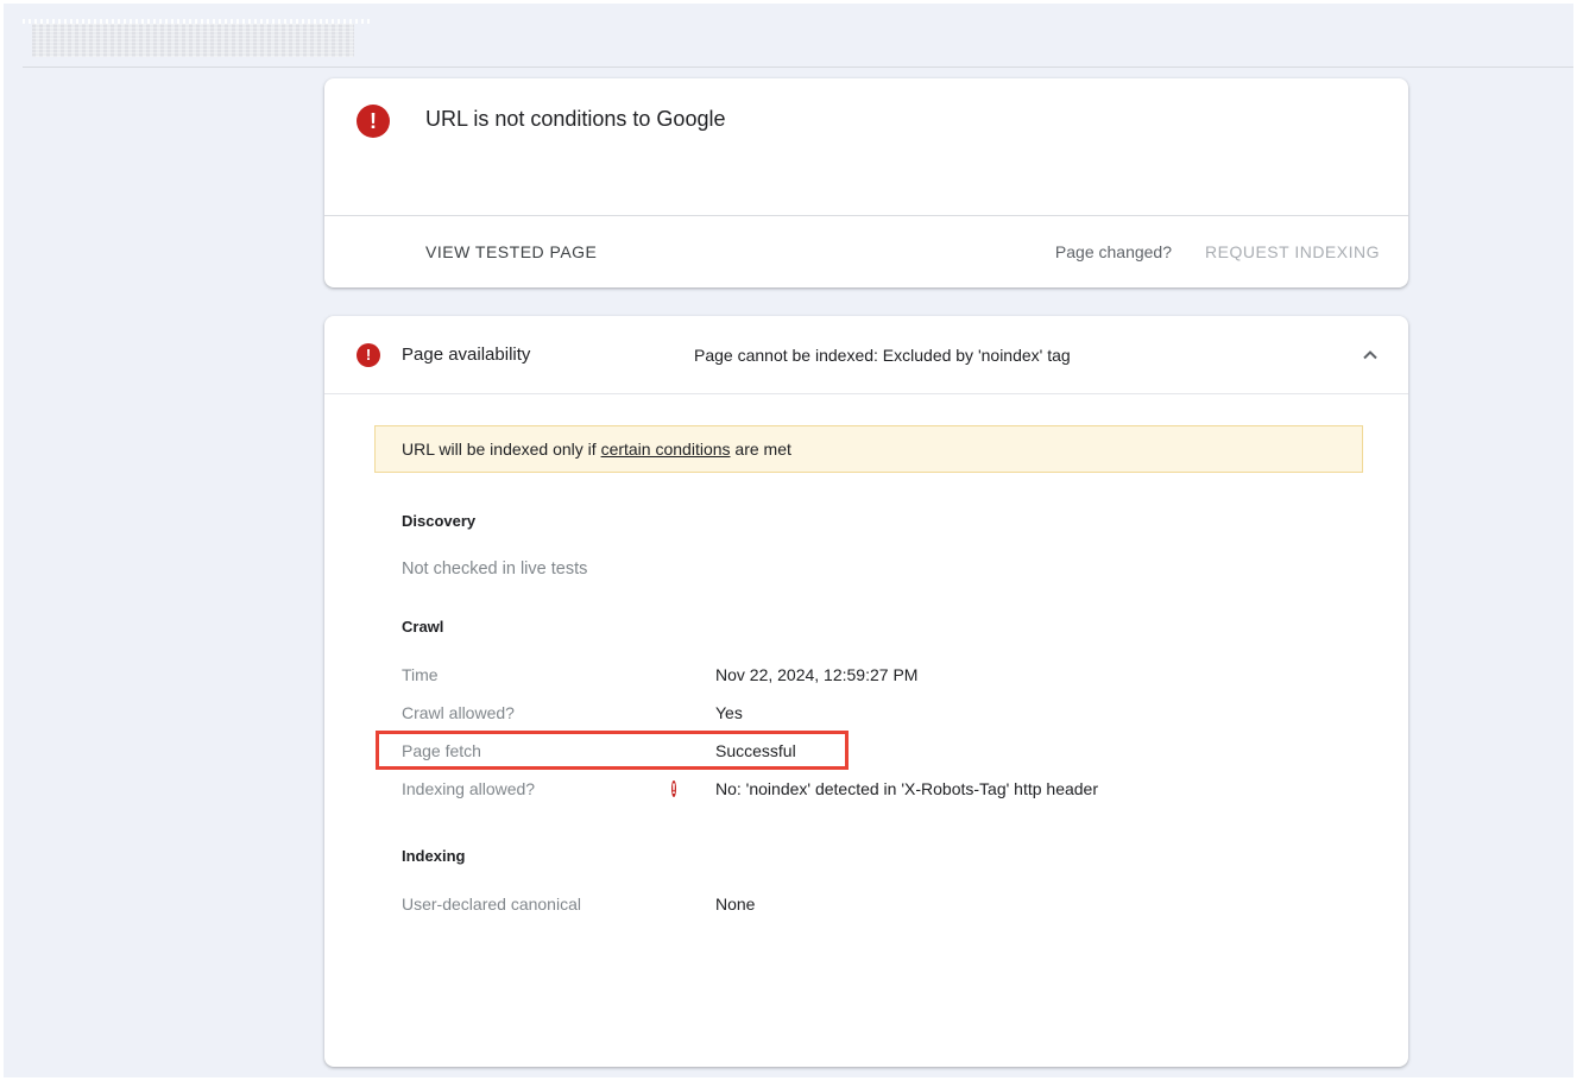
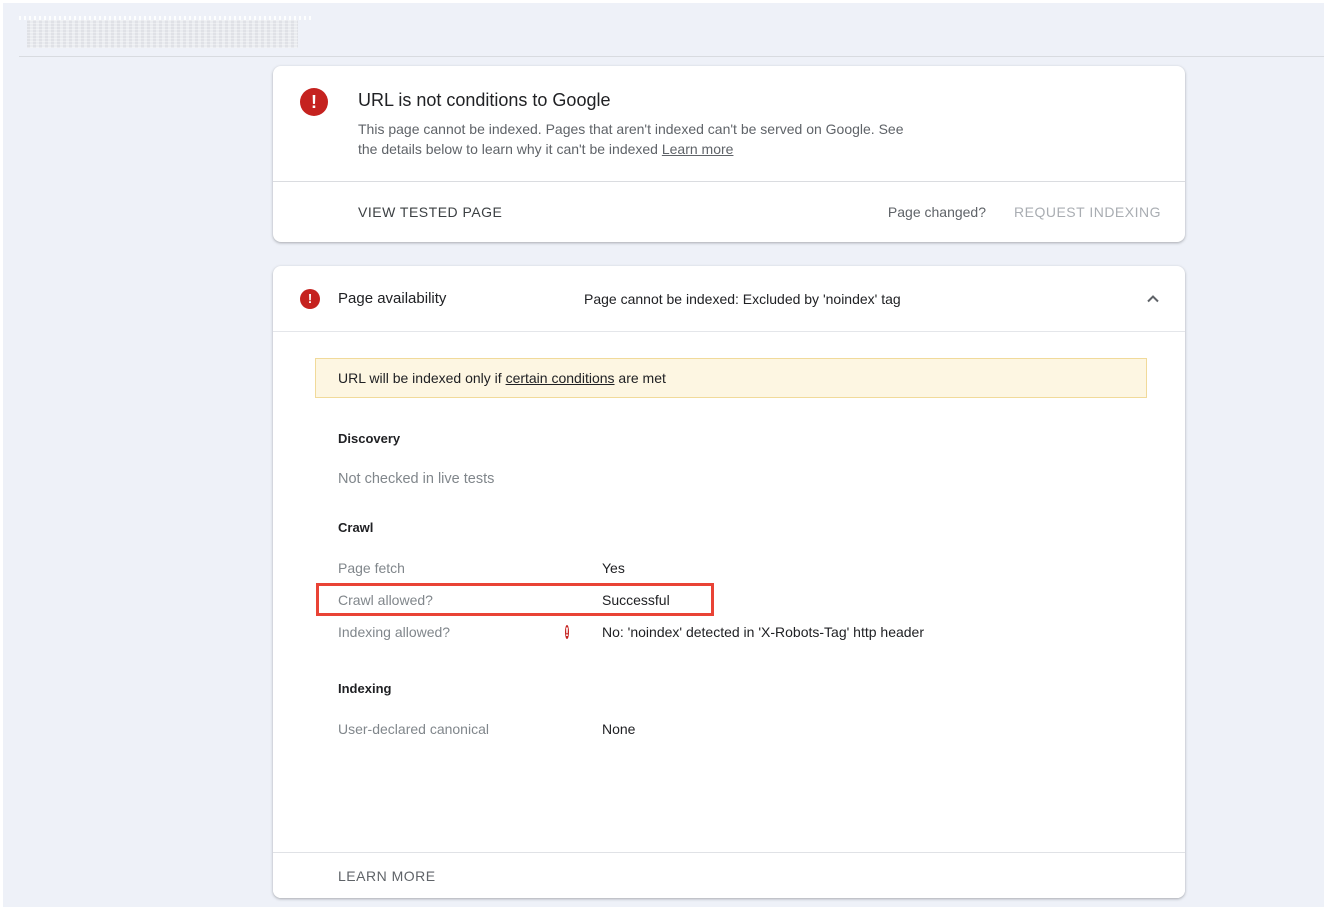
  !
  URL is not conditions to Google
+ This page cannot be indexed. Pages that aren't indexed can't be served on Google. See
+ the details below to learn why it can't be indexed Learn more
  VIEW TESTED PAGE
  Page changed?
  REQUEST INDEXING
  !
  Page availability
  Page cannot be indexed: Excluded by 'noindex' tag
  URL will be indexed only if certain conditions are met
  Discovery
  Not checked in live tests
  Crawl
- Time
- Nov 22, 2024, 12:59:27 PM
- Crawl allowed?
+ Page fetch
  Yes
- Page fetch
+ Crawl allowed?
  Successful
  Indexing allowed?
  !
  No: 'noindex' detected in 'X-Robots-Tag' http header
  Indexing
  User-declared canonical
  None
+ LEARN MORE
